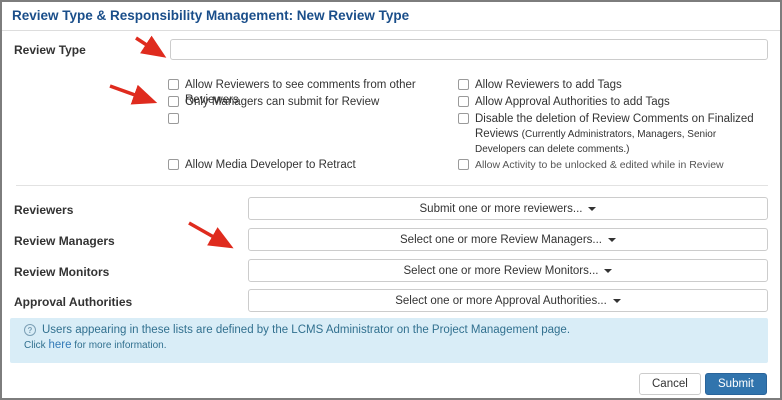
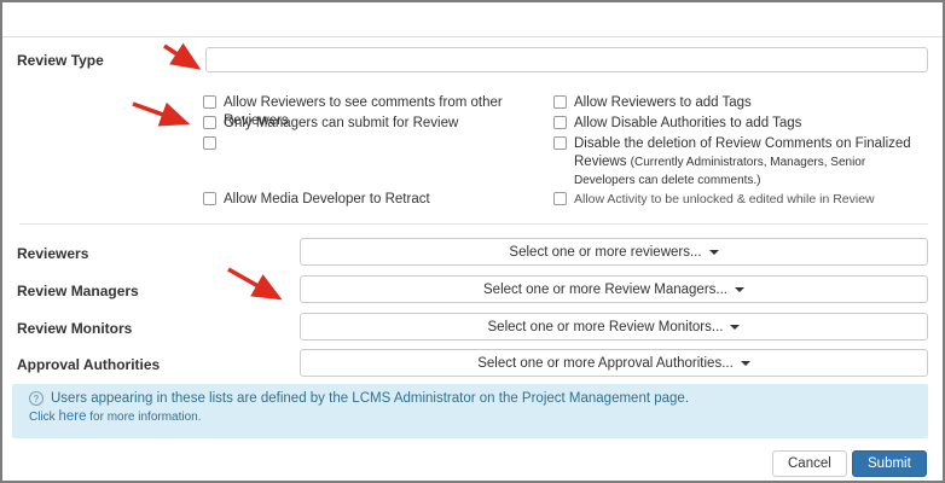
- Review Type & Responsibility Management: New Review Type
  Review Type
  Allow Reviewers to see comments from other Reviewers
  Only Managers can submit for Review
  Allow Media Developer to Retract
  Allow Reviewers to add Tags
- Allow Approval Authorities to add Tags
+ Allow Disable Authorities to add Tags
  Disable the deletion of Review Comments on Finalized Reviews (Currently Administrators, Managers, Senior Developers can delete comments.)
  Allow Activity to be unlocked & edited while in Review
  Reviewers
- Submit one or more reviewers...
+ Select one or more reviewers...
  Review Managers
  Select one or more Review Managers...
  Review Monitors
  Select one or more Review Monitors...
  Approval Authorities
  Select one or more Approval Authorities...
  ?
  Users appearing in these lists are defined by the LCMS Administrator on the Project Management page.
  Click here for more information.
  Cancel
  Submit
